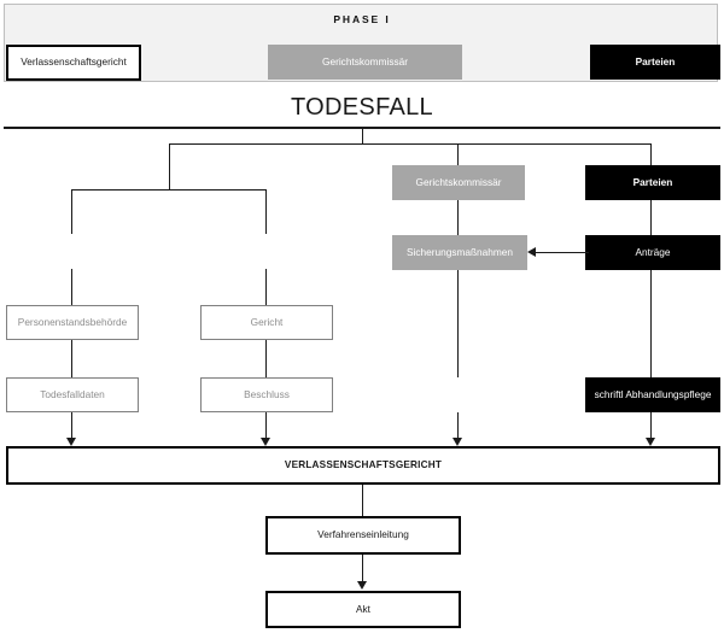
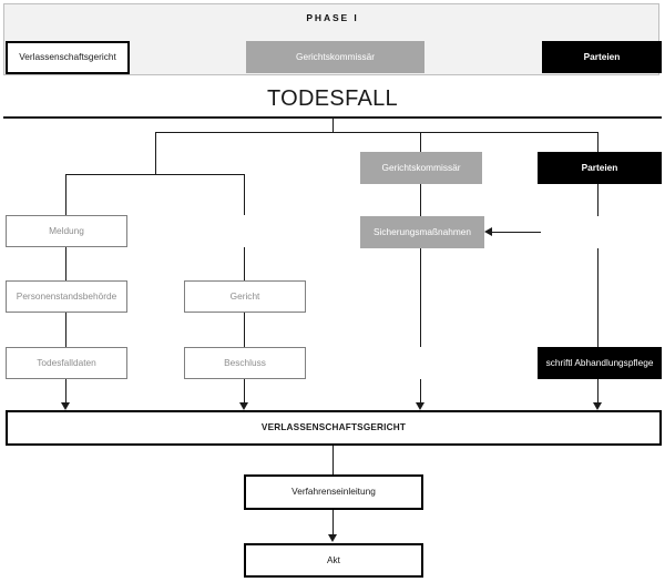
  PHASE I
  Verlassenschaftsgericht
  Gerichtskommissär
  Parteien
  TODESFALL
+ Meldung
  Personenstandsbehörde
  Todesfalldaten
  Gericht
  Beschluss
  Gerichtskommissär
  Sicherungsmaßnahmen
  Parteien
- Anträge
  schriftl Abhandlungspflege
  VERLASSENSCHAFTSGERICHT
  Verfahrenseinleitung
  Akt
